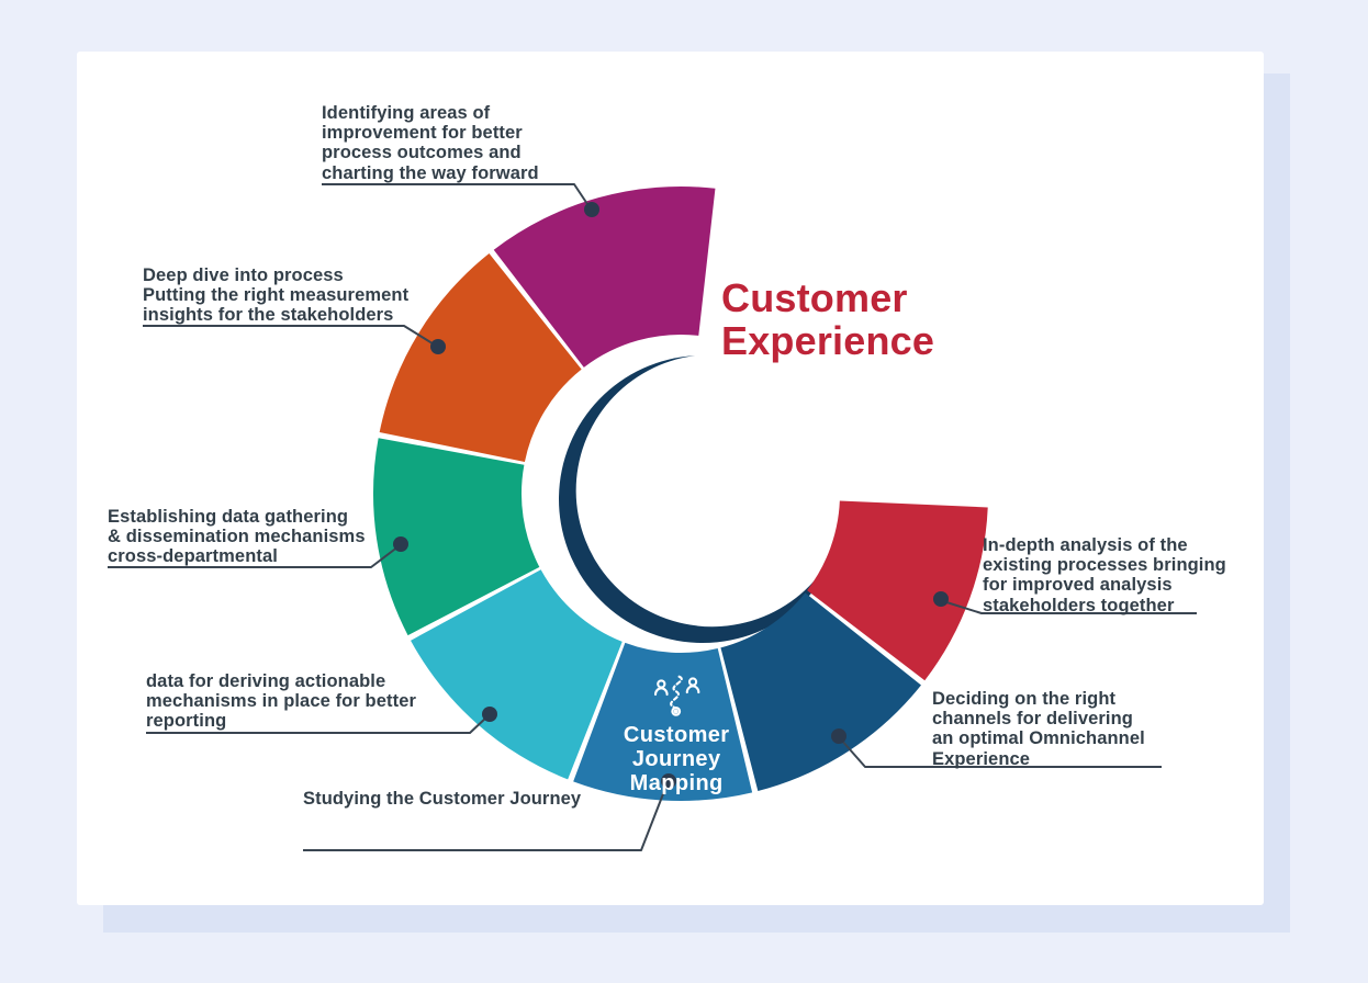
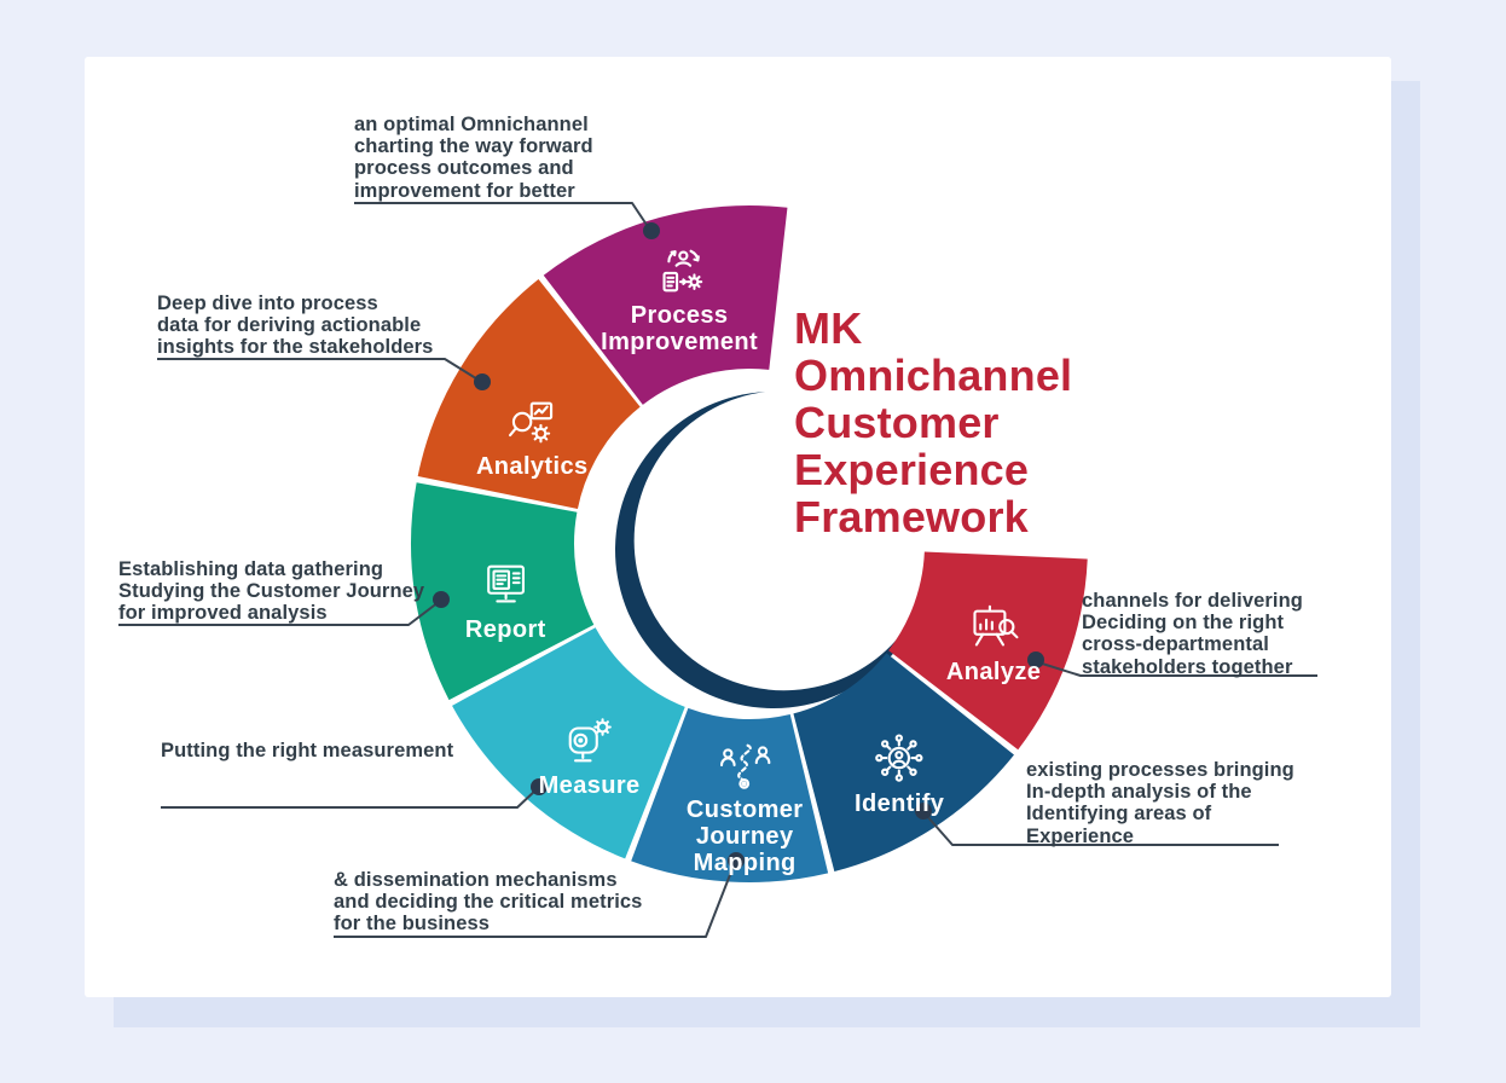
+ Analyze
+ Identify
  Customer
  Journey
  Mapping
+ Measure
+ Report
+ Analytics
+ Process
+ Improvement
+ MK
+ Omnichannel
  Customer
  Experience
+ Framework
- Identifying areas of
+ an optimal Omnichannel
- improvement for better
+ charting the way forward
  process outcomes and
- charting the way forward
+ improvement for better
  Deep dive into process
- Putting the right measurement
+ data for deriving actionable
  insights for the stakeholders
  Establishing data gathering
- & dissemination mechanisms
+ Studying the Customer Journey
- cross-departmental
+ for improved analysis
- data for deriving actionable
+ Putting the right measurement
- mechanisms in place for better
- reporting
- Studying the Customer Journey
+ & dissemination mechanisms
+ and deciding the critical metrics
+ for the business
- Deciding on the right
+ existing processes bringing
- channels for delivering
+ In-depth analysis of the
- an optimal Omnichannel
+ Identifying areas of
  Experience
- In-depth analysis of the
+ channels for delivering
- existing processes bringing
+ Deciding on the right
- for improved analysis
+ cross-departmental
  stakeholders together
